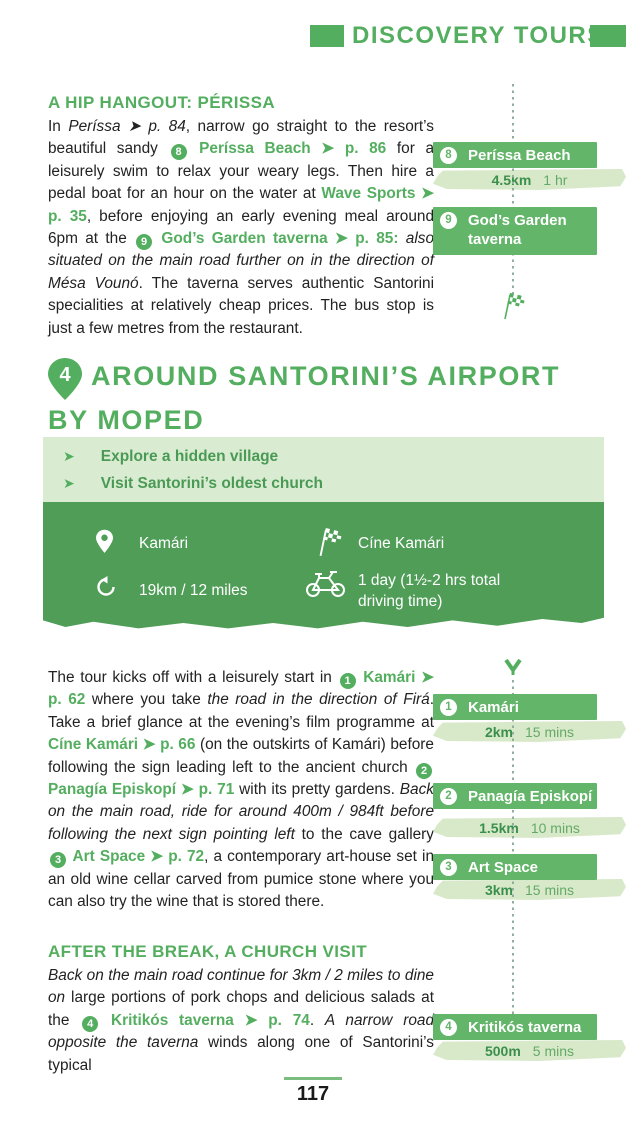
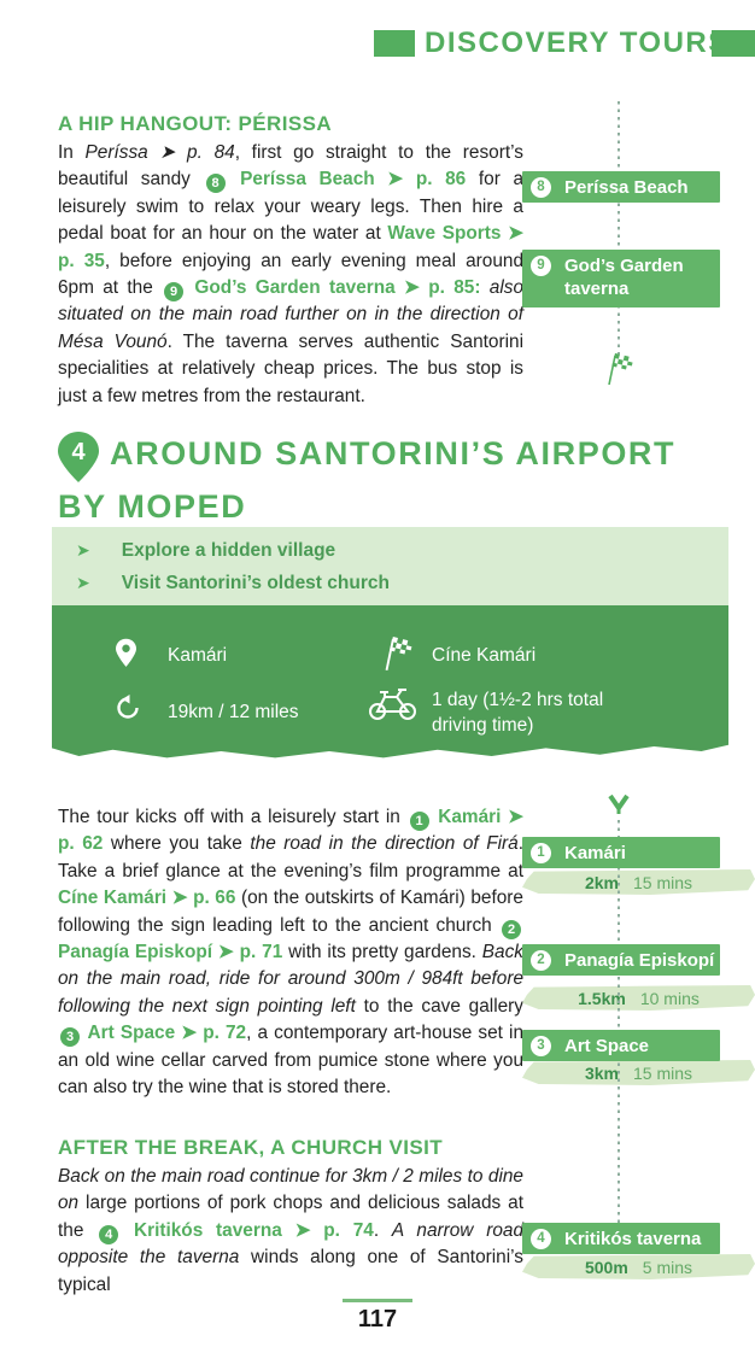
  DISCOVERY TOUR
  A HIP HANGOUT: PÉRISSA
- In Períssa ➤ p. 84, narrow go straight to the resort’s beautiful sandy 8 Períssa Beach ➤ p. 86 for a leisurely swim to relax your weary legs. Then hire a pedal boat for an hour on the water at Wave Sports ➤ p. 35, before enjoying an early evening meal around 6pm at the 9 God’s Garden taverna ➤ p. 85: also situated on the main road further on in the direction of Mésa Vounó. The taverna serves authentic Santorini specialities at relatively cheap prices. The bus stop is just a few metres from the restaurant.
+ In Períssa ➤ p. 84, first go straight to the resort’s beautiful sandy 8 Períssa Beach ➤ p. 86 for a leisurely swim to relax your weary legs. Then hire a pedal boat for an hour on the water at Wave Sports ➤ p. 35, before enjoying an early evening meal around 6pm at the 9 God’s Garden taverna ➤ p. 85: also situated on the main road further on in the direction of Mésa Vounó. The taverna serves authentic Santorini specialities at relatively cheap prices. The bus stop is just a few metres from the restaurant.
  8
  Períssa Beach
- 4.5km
- 1 hr
  9
  God’s Garden taverna
  4
  AROUND SANTORINI’S AIRPORT
  BY MOPED
  ➤
  Explore a hidden village
  ➤
  Visit Santorini’s oldest church
  Kamári
  Cíne Kamári
  19km / 12 miles
  1 day (1½-2 hrs total driving time)
- The tour kicks off with a leisurely start in 1 Kamári ➤ p. 62 where you take the road in the direction of Firá. Take a brief glance at the evening’s film programme at Cíne Kamári ➤ p. 66 (on the outskirts of Kamári) before following the sign leading left to the ancient church 2 Panagía Episkopí ➤ p. 71 with its pretty gardens. Back on the main road, ride for around 400m / 984ft before following the next sign pointing left to the cave gallery 3 Art Space ➤ p. 72, a contemporary art-house set in an old wine cellar carved from pumice stone where you can also try the wine that is stored there.
+ The tour kicks off with a leisurely start in 1 Kamári ➤ p. 62 where you take the road in the direction of Firá. Take a brief glance at the evening’s film programme at Cíne Kamári ➤ p. 66 (on the outskirts of Kamári) before following the sign leading left to the ancient church 2 Panagía Episkopí ➤ p. 71 with its pretty gardens. Back on the main road, ride for around 300m / 984ft before following the next sign pointing left to the cave gallery 3 Art Space ➤ p. 72, a contemporary art-house set in an old wine cellar carved from pumice stone where you can also try the wine that is stored there.
  1
  Kamári
  2km
  15 mins
  2
  Panagía Episkopí
  1.5k
  10 mins
  3
  Art Space
  3km
  15 mins
  4
  Kritikós taverna
  500m
  5 mins
  AFTER THE BREAK, A CHURCH VISIT
  Back on the main road continue for 3km / 2 miles to dine on large portions of pork chops and delicious salads at the 4 Kritikós taverna ➤ p. 74. A narrow road opposite the taverna winds along one of Santorini’s typical
  117
